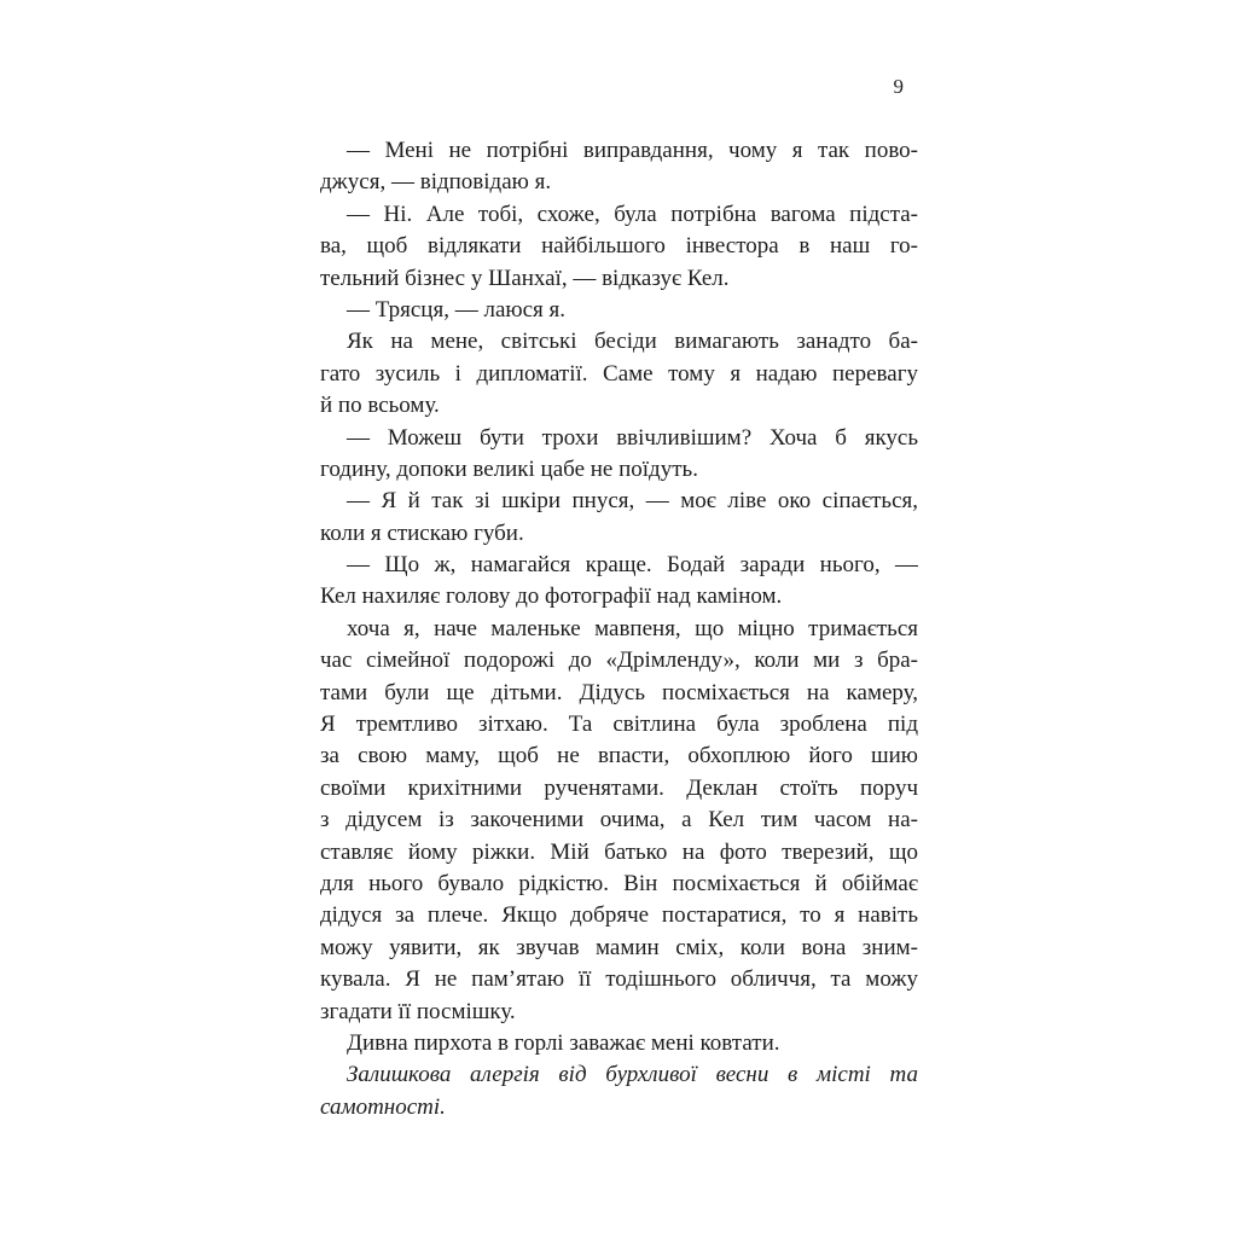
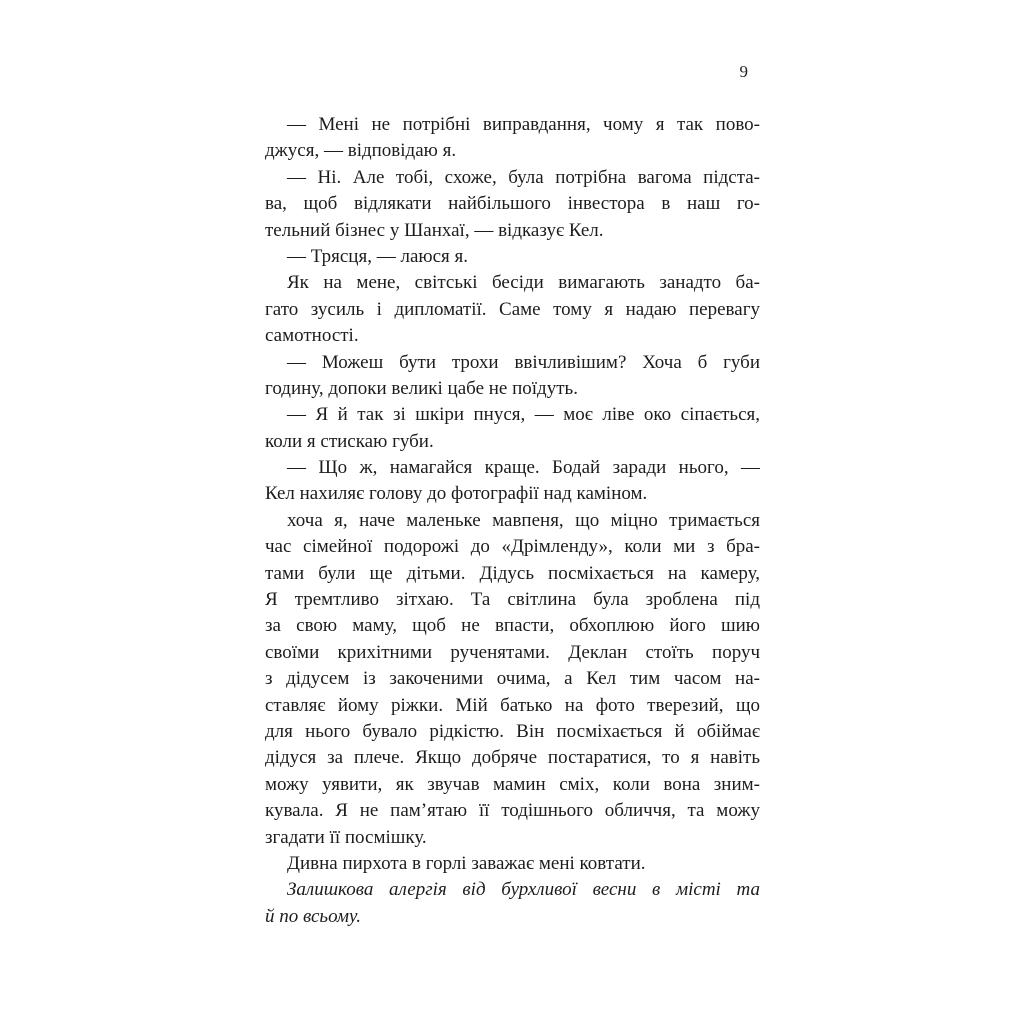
  9
  — Мені не потрібні виправдання, чому я так пово-
  джуся, — відповідаю я.
  — Ні. Але тобі, схоже, була потрібна вагома підста-
  ва, щоб відлякати найбільшого інвестора в наш го-
  тельний бізнес у Шанхаї, — відказує Кел.
  — Трясця, — лаюся я.
  Як на мене, світські бесіди вимагають занадто ба-
  гато зусиль і дипломатії. Саме тому я надаю перевагу
- й по всьому.
+ самотності.
- — Можеш бути трохи ввічливішим? Хоча б якусь
+ — Можеш бути трохи ввічливішим? Хоча б губи
  годину, допоки великі цабе не поїдуть.
  — Я й так зі шкіри пнуся, — моє ліве око сіпається,
  коли я стискаю губи.
  — Що ж, намагайся краще. Бодай заради нього, —
  Кел нахиляє голову до фотографії над каміном.
  хоча я, наче маленьке мавпеня, що міцно тримається
  час сімейної подорожі до «Дрімленду», коли ми з бра-
  тами були ще дітьми. Дідусь посміхається на камеру,
  Я тремтливо зітхаю. Та світлина була зроблена під
  за свою маму, щоб не впасти, обхоплюю його шию
  своїми крихітними рученятами. Деклан стоїть поруч
  з дідусем із закоченими очима, а Кел тим часом на-
  ставляє йому ріжки. Мій батько на фото тверезий, що
  для нього бувало рідкістю. Він посміхається й обіймає
  дідуся за плече. Якщо добряче постаратися, то я навіть
  можу уявити, як звучав мамин сміх, коли вона зним-
  кувала. Я не пам’ятаю її тодішнього обличчя, та можу
  згадати її посмішку.
  Дивна пирхота в горлі заважає мені ковтати.
  Залишкова алергія від бурхливої весни в місті та
- самотності.
+ й по всьому.
